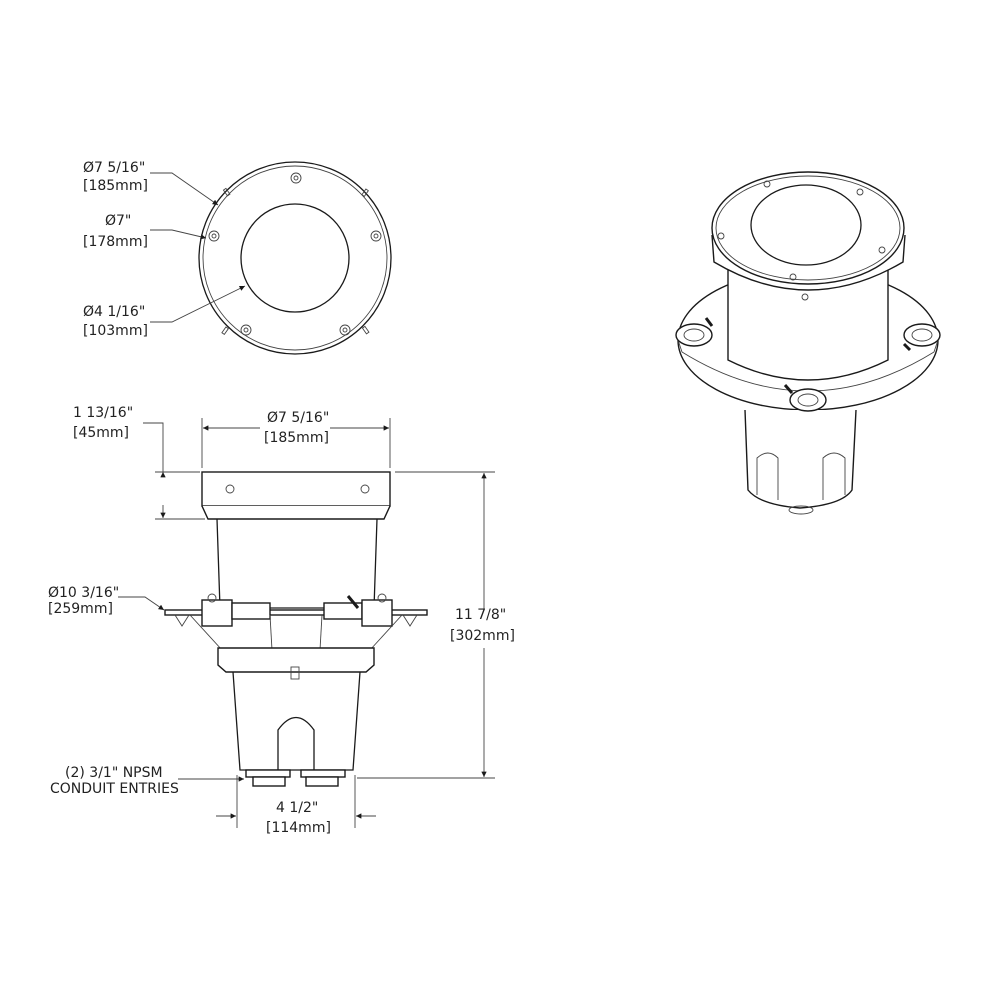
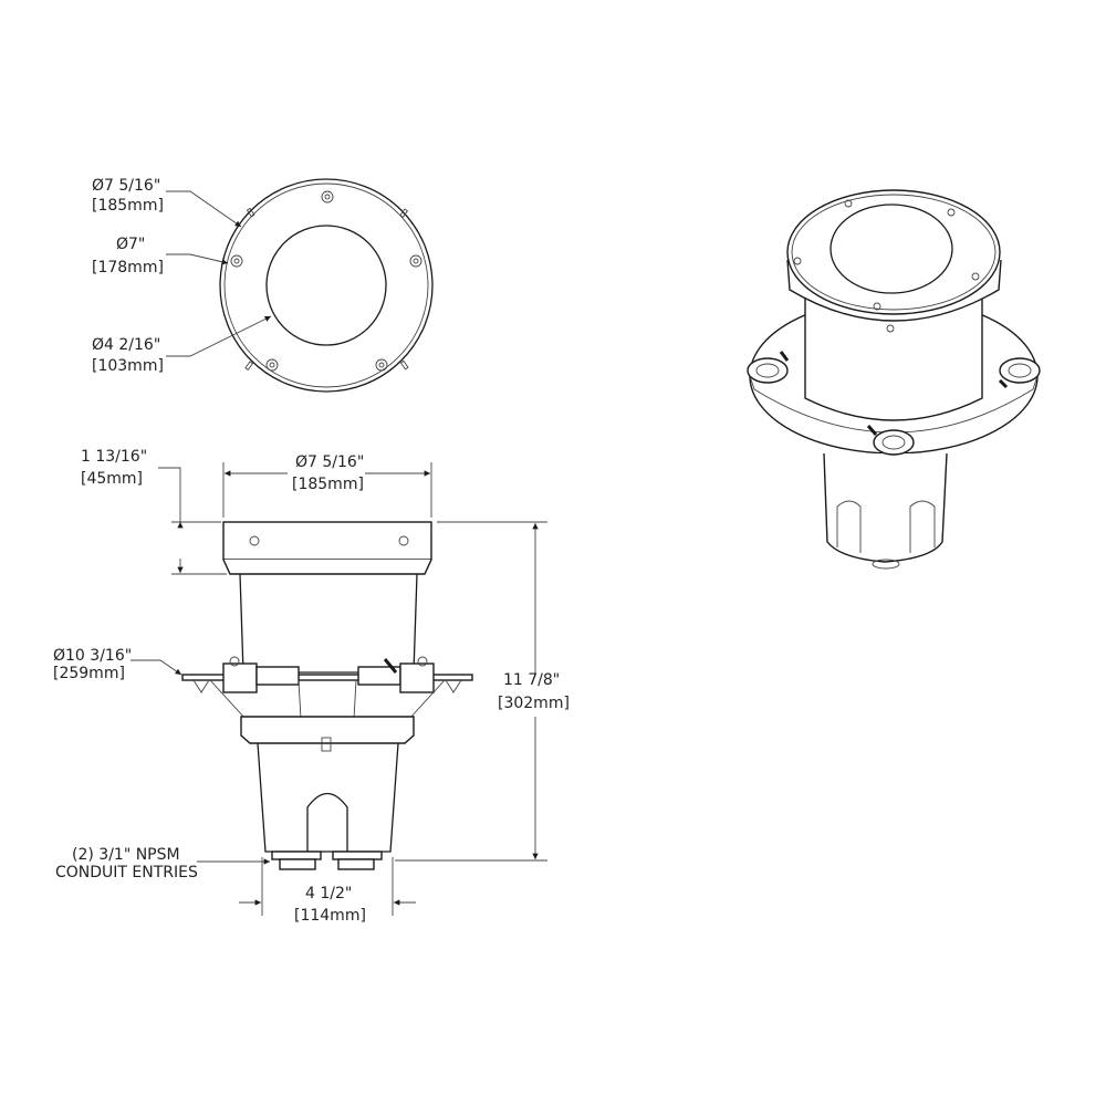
  Ø7 5/16"
  [185mm]
  Ø7"
  [178mm]
- Ø4 1/16"
+ Ø4 2/16"
  [103mm]
  1 13/16"
  [45mm]
  Ø7 5/16"
  [185mm]
  Ø10 3/16"
  [259mm]
  11 7/8"
  [302mm]
  (2) 3/1" NPSM
  CONDUIT ENTRIES
  4 1/2"
  [114mm]
